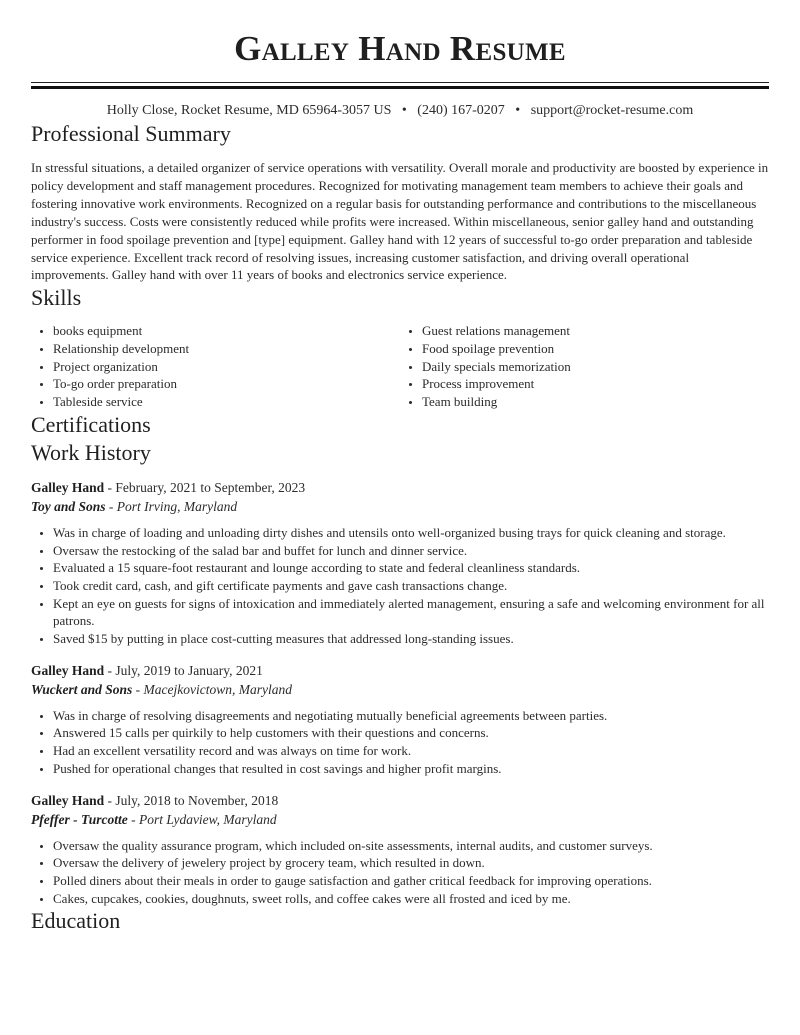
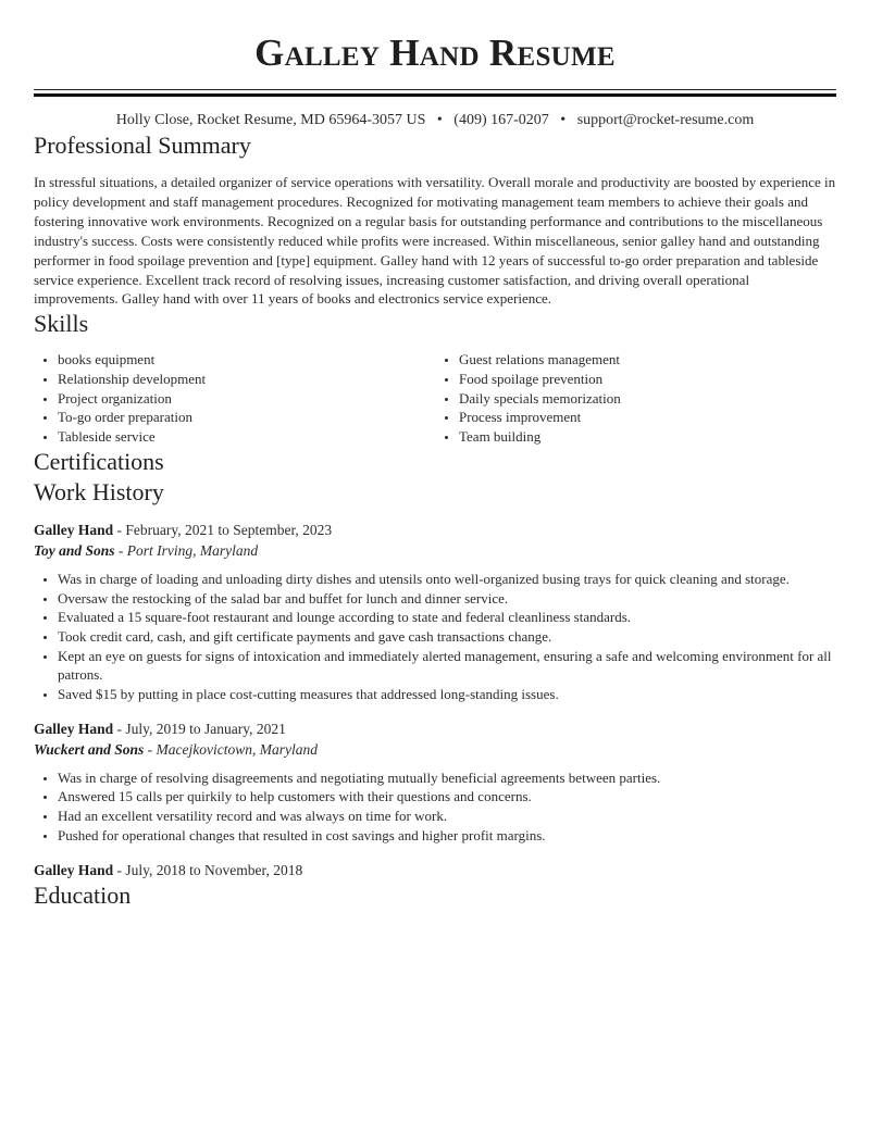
  Galley Hand Resume
- Holly Close, Rocket Resume, MD 65964-3057 US • (240) 167-0207 • support@rocket-resume.com
+ Holly Close, Rocket Resume, MD 65964-3057 US • (409) 167-0207 • support@rocket-resume.com
  Professional Summary
  In stressful situations, a detailed organizer of service operations with versatility. Overall morale and productivity are boosted by experience in policy development and staff management procedures. Recognized for motivating management team members to achieve their goals and fostering innovative work environments. Recognized on a regular basis for outstanding performance and contributions to the miscellaneous industry's success. Costs were consistently reduced while profits were increased. Within miscellaneous, senior galley hand and outstanding performer in food spoilage prevention and [type] equipment. Galley hand with 12 years of successful to-go order preparation and tableside service experience. Excellent track record of resolving issues, increasing customer satisfaction, and driving overall operational improvements. Galley hand with over 11 years of books and electronics service experience.
  Skills
  books equipment
  Relationship development
  Project organization
  To-go order preparation
  Tableside service
  Guest relations management
  Food spoilage prevention
  Daily specials memorization
  Process improvement
  Team building
  Certifications
  Work History
  Galley Hand - February, 2021 to September, 2023
  Toy and Sons - Port Irving, Maryland
  Was in charge of loading and unloading dirty dishes and utensils onto well-organized busing trays for quick cleaning and storage.
  Oversaw the restocking of the salad bar and buffet for lunch and dinner service.
  Evaluated a 15 square-foot restaurant and lounge according to state and federal cleanliness standards.
  Took credit card, cash, and gift certificate payments and gave cash transactions change.
  Kept an eye on guests for signs of intoxication and immediately alerted management, ensuring a safe and welcoming environment for all patrons.
  Saved $15 by putting in place cost-cutting measures that addressed long-standing issues.
  Galley Hand - July, 2019 to January, 2021
  Wuckert and Sons - Macejkovictown, Maryland
  Was in charge of resolving disagreements and negotiating mutually beneficial agreements between parties.
  Answered 15 calls per quirkily to help customers with their questions and concerns.
  Had an excellent versatility record and was always on time for work.
  Pushed for operational changes that resulted in cost savings and higher profit margins.
  Galley Hand - July, 2018 to November, 2018
- Pfeffer - Turcotte - Port Lydaview, Maryland
- Oversaw the quality assurance program, which included on-site assessments, internal audits, and customer surveys.
- Oversaw the delivery of jewelery project by grocery team, which resulted in down.
- Polled diners about their meals in order to gauge satisfaction and gather critical feedback for improving operations.
- Cakes, cupcakes, cookies, doughnuts, sweet rolls, and coffee cakes were all frosted and iced by me.
  Education
